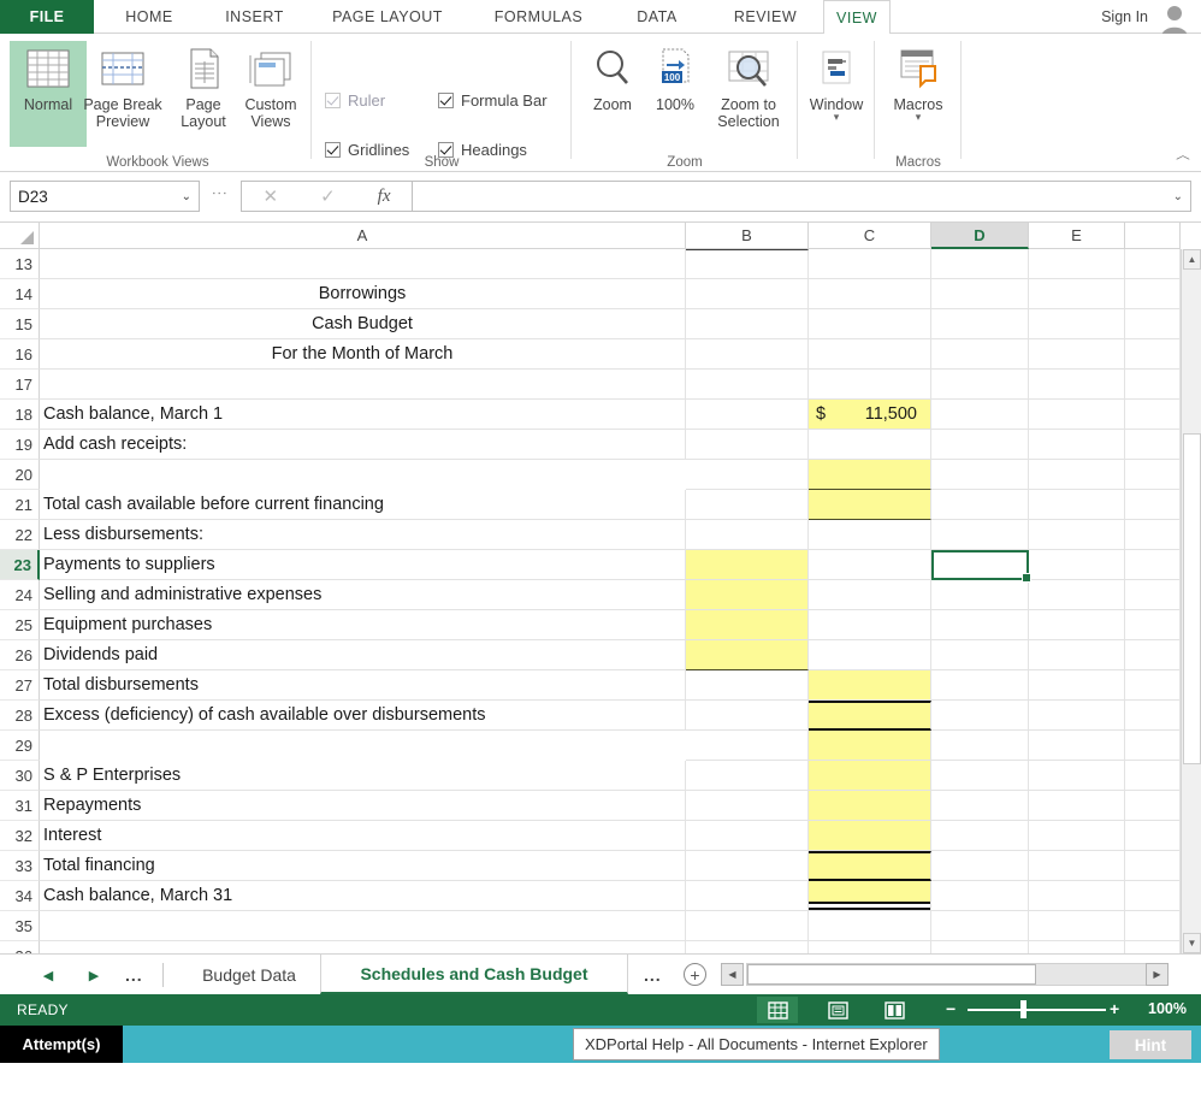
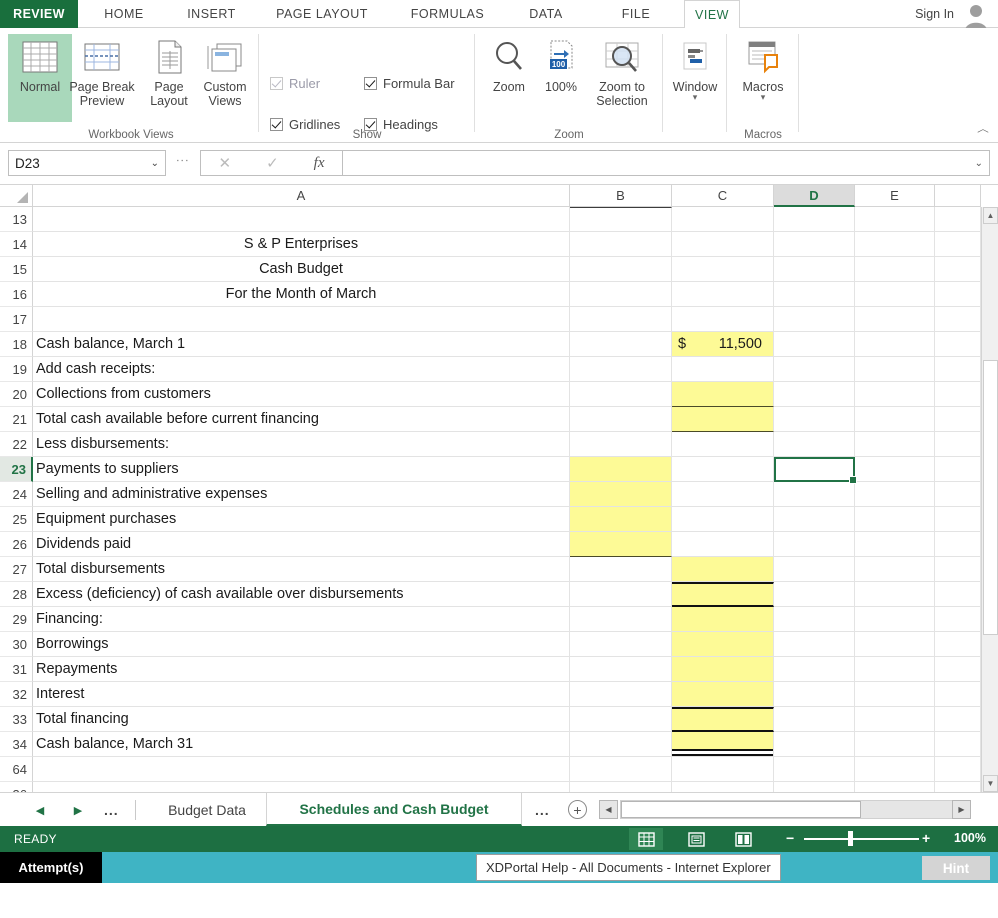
- FILE
+ REVIEW
  HOME
  INSERT
  PAGE LAYOUT
  FORMULAS
  DATA
- REVIEW
+ FILE
  VIEW
  Sign In
  Normal
  Page Break Preview
  Page Layout
  Custom Views
  Workbook Views
  Show
  Ruler
  Formula Bar
  Gridlines
  Headings
  Zoom
  Zoom
  100
  100%
  Zoom to Selection
  Window
  ▾
  Macros
  Macros
  ▾
  ︿
  D23
  ⌄
  ✕
  ✓
  fx
  ⌄
  A
  B
  C
  D
  E
  13
  14
  15
  16
  17
  18
  19
  20
  21
  22
  23
  24
  25
  26
  27
  28
  29
  30
  31
  32
  33
  34
- 35
+ 64
- Borrowings
+ S & P Enterprises
  Cash Budget
  For the Month of March
  Cash balance, March 1
  Add cash receipts:
+ Collections from customers
  Total cash available before current financing
  Less disbursements:
  Payments to suppliers
  Selling and administrative expenses
  Equipment purchases
  Dividends paid
  Total disbursements
  Excess (deficiency) of cash available over disbursements
+ Financing:
- S & P Enterprises
+ Borrowings
  Repayments
  Interest
  Total financing
  Cash balance, March 31
  $
  11,500
  ▲
  ▼
  ◀
  ▶
  ...
  Budget Data
  Schedules and Cash Budget
  ...
  +
  ◀
  ▶
  READY
  −
  +
  100%
  Attempt(s)
  XDPortal Help - All Documents - Internet Explorer
  Hint
